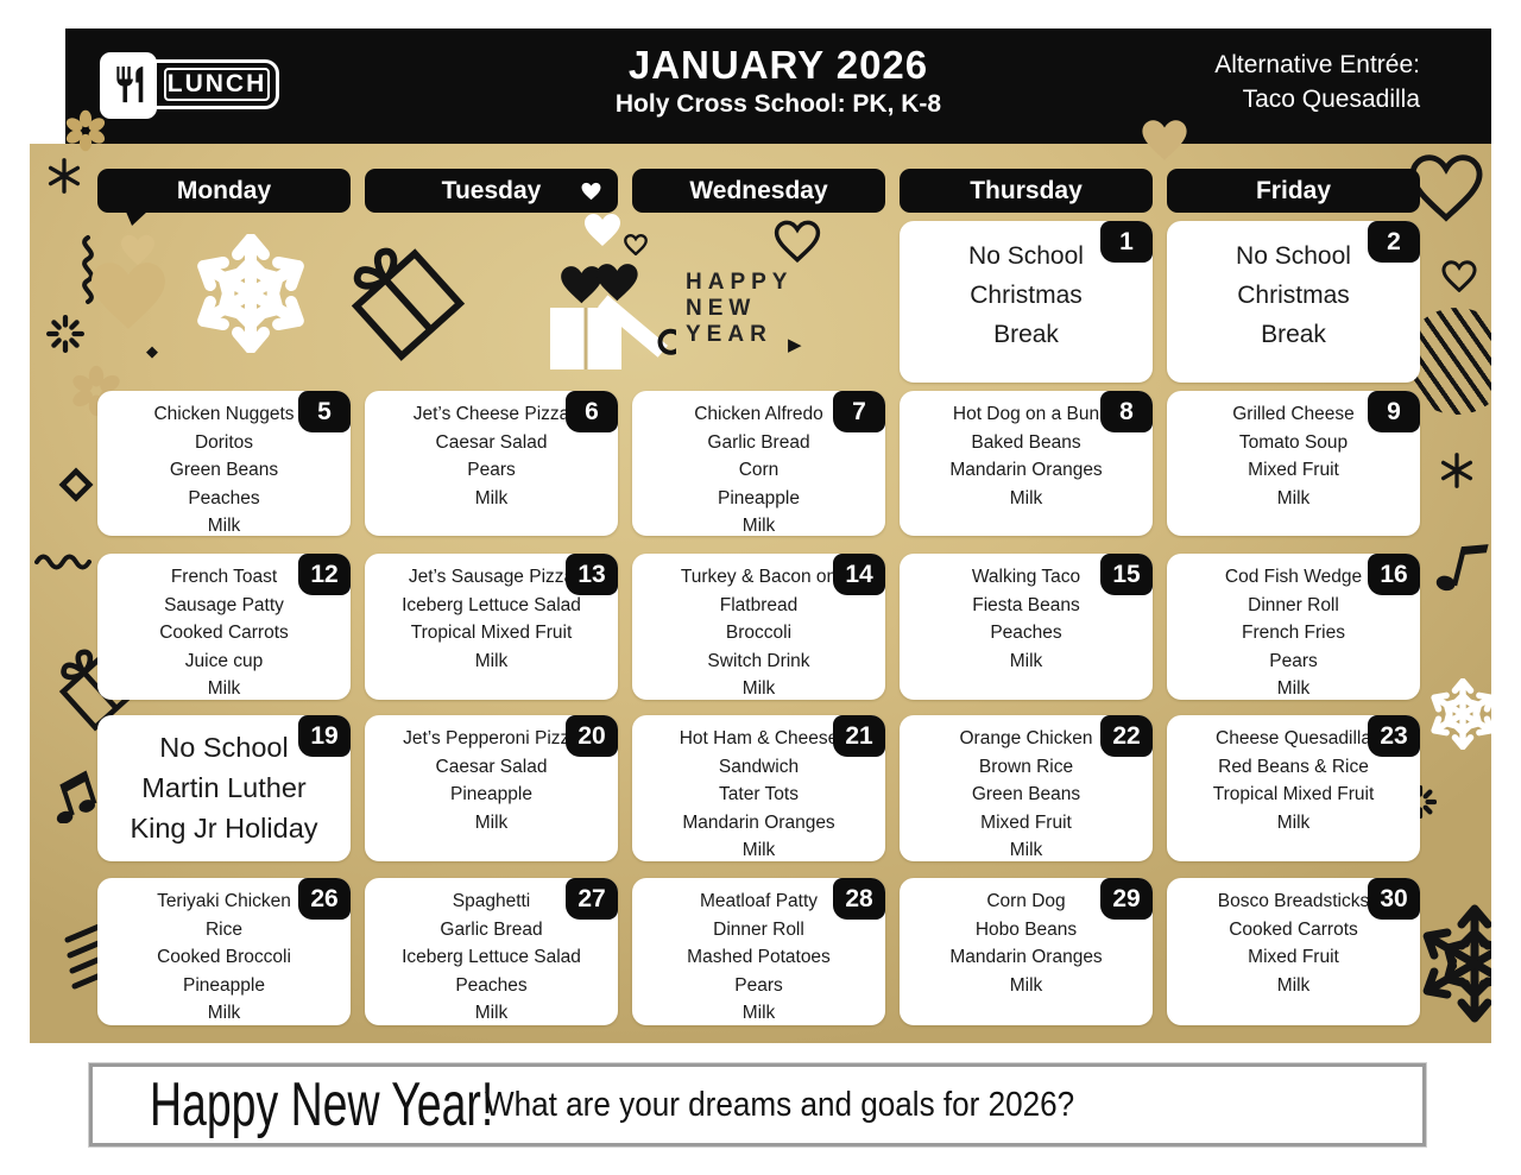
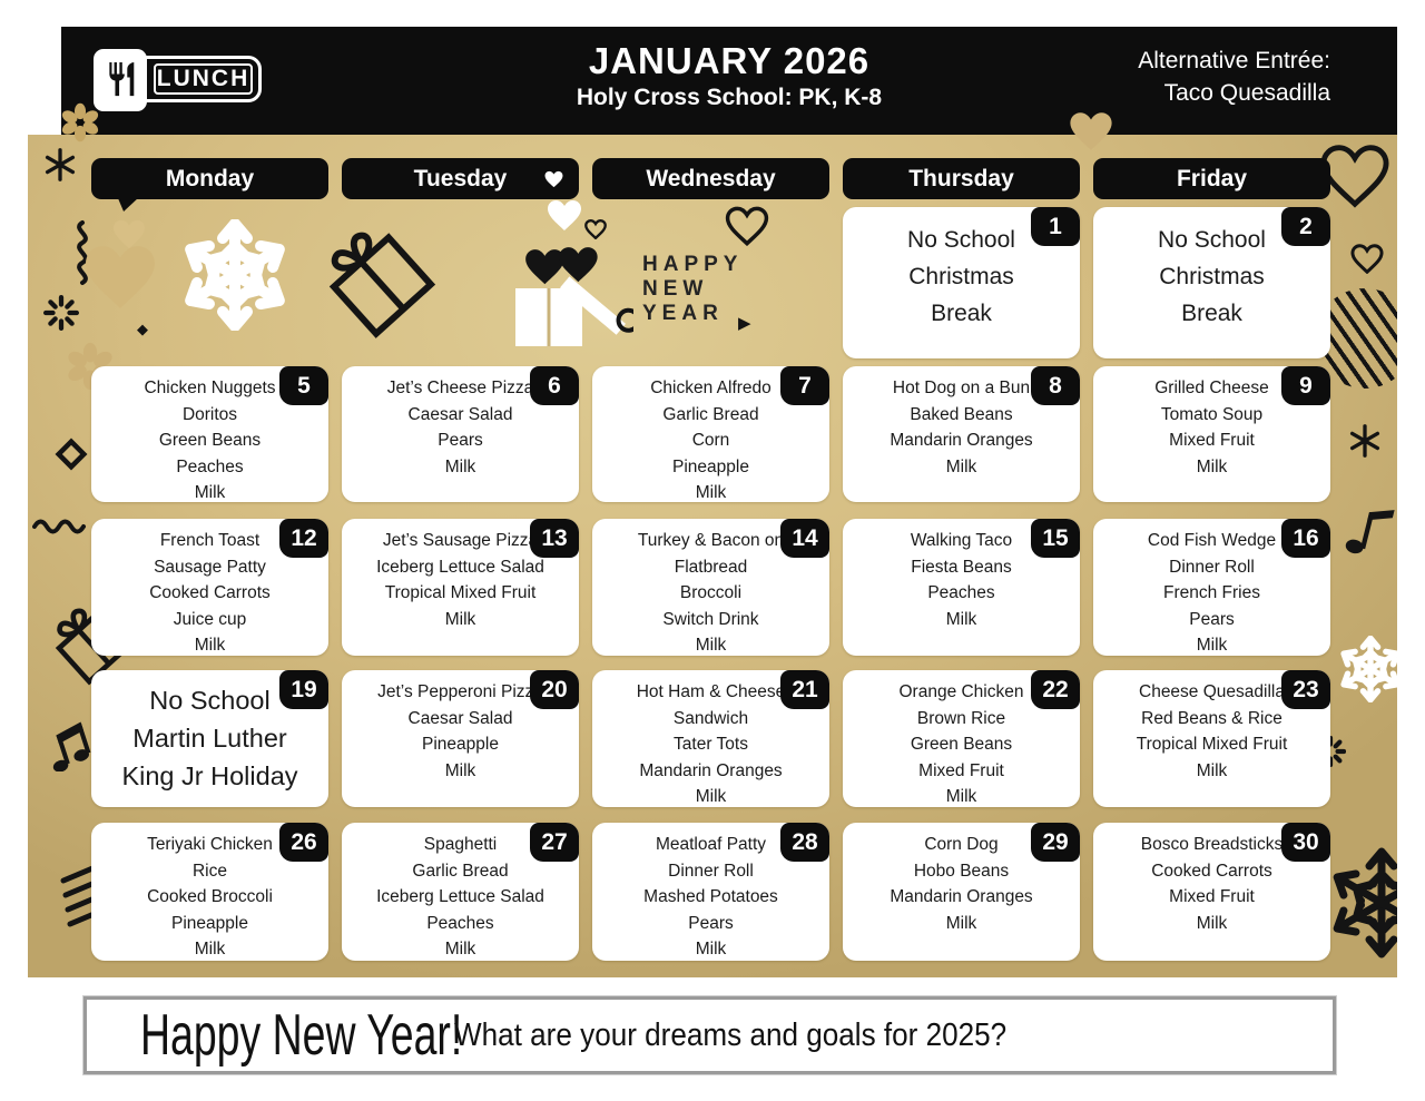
  LUNCH
  JANUARY 2026
  Holy Cross School: PK, K-8
  Alternative Entrée:
  Taco Quesadilla
  ◆
  HAPPY
  NEW
  YEAR
  ▶
  Monday
  Tuesday
  Wednesday
  Thursday
  Friday
  1
  No School
  Christmas
  Break
  2
  No School
  Christmas
  Break
  5
  Chicken Nuggets
  Doritos
  Green Beans
  Peaches
  Milk
  6
  Jet’s Cheese Pizza
  Caesar Salad
  Pears
  Milk
  7
  Chicken Alfredo
  Garlic Bread
  Corn
  Pineapple
  Milk
  8
  Hot Dog on a Bun
  Baked Beans
  Mandarin Oranges
  Milk
  9
  Grilled Cheese
  Tomato Soup
  Mixed Fruit
  Milk
  12
  French Toast
  Sausage Patty
  Cooked Carrots
  Juice cup
  Milk
  13
  Jet’s Sausage Pizz
  Iceberg Lettuce Salad
  Tropical Mixed Fruit
  Milk
  14
  Turkey & Bacon on
  Flatbread
  Broccoli
  Switch Drink
  Milk
  15
  Walking Taco
  Fiesta Beans
  Peaches
  Milk
  16
  Cod Fish Wedge
  Dinner Roll
  French Fries
  Pears
  Milk
  19
  No School
  Martin Luther
  King Jr Holiday
  20
  Jet’s Pepperoni Piz
  Caesar Salad
  Pineapple
  Milk
  21
  Hot Ham & Chees
  Sandwich
  Tater Tots
  Mandarin Oranges
  Milk
  22
  Orange Chicken
  Brown Rice
  Green Beans
  Mixed Fruit
  Milk
  23
  Cheese Quesadilla
  Red Beans & Rice
  Tropical Mixed Fruit
  Milk
  26
  Teriyaki Chicken
  Rice
  Cooked Broccoli
  Pineapple
  Milk
  27
  Spaghetti
  Garlic Bread
  Iceberg Lettuce Salad
  Peaches
  Milk
  28
  Meatloaf Patty
  Dinner Roll
  Mashed Potatoes
  Pears
  Milk
  29
  Corn Dog
  Hobo Beans
  Mandarin Oranges
  Milk
  30
  Bosco Breadsticks
  Cooked Carrots
  Mixed Fruit
  Milk
  Happy New Year!
- What are your dreams and goals for 2026?
+ What are your dreams and goals for 2025?
